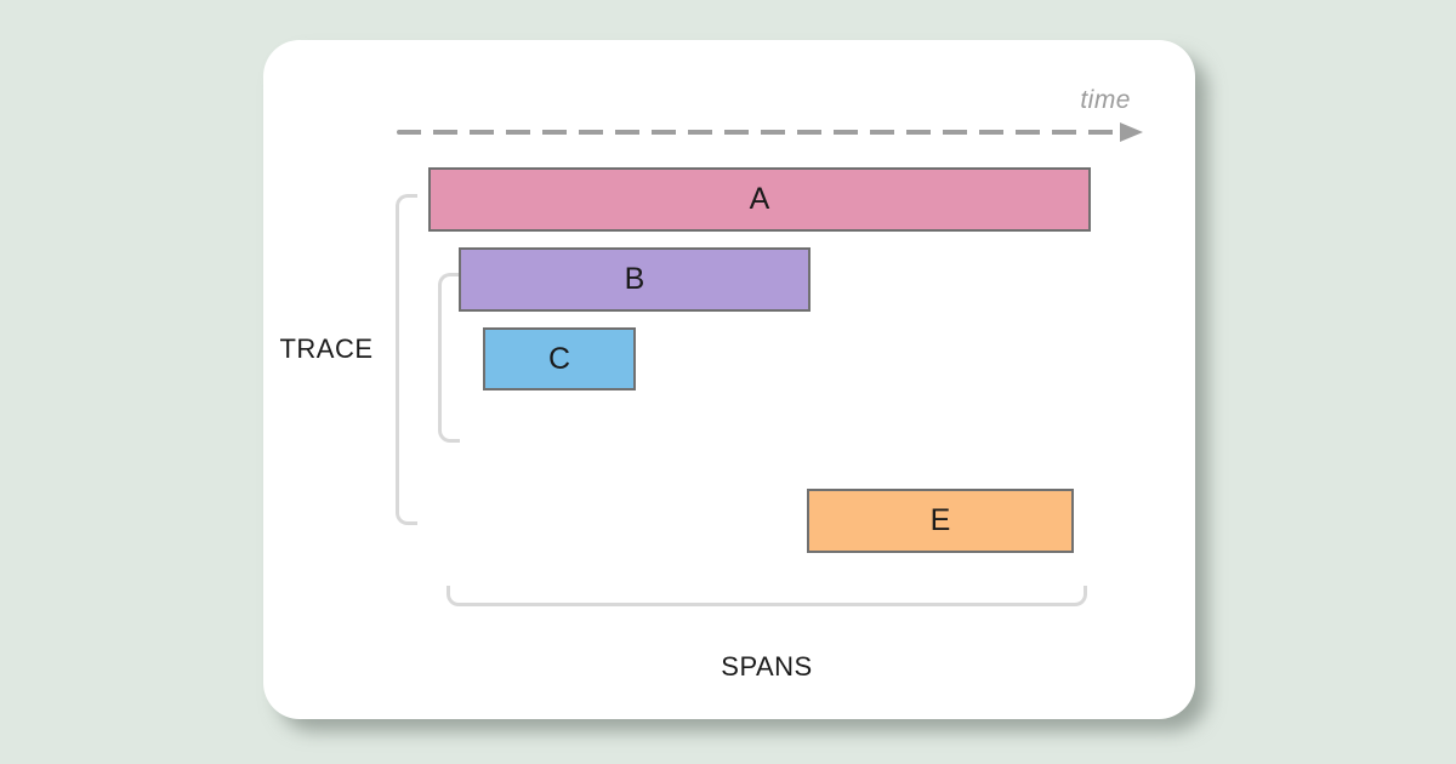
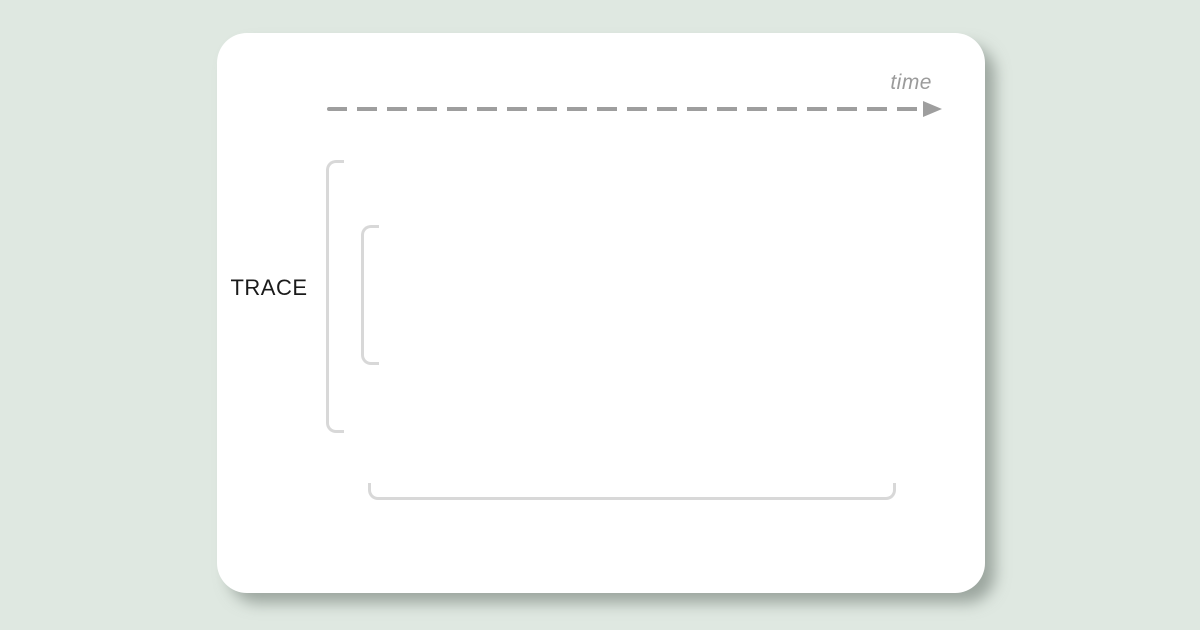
  time
  TRACE
- SPANS
- A
- B
- C
- E
